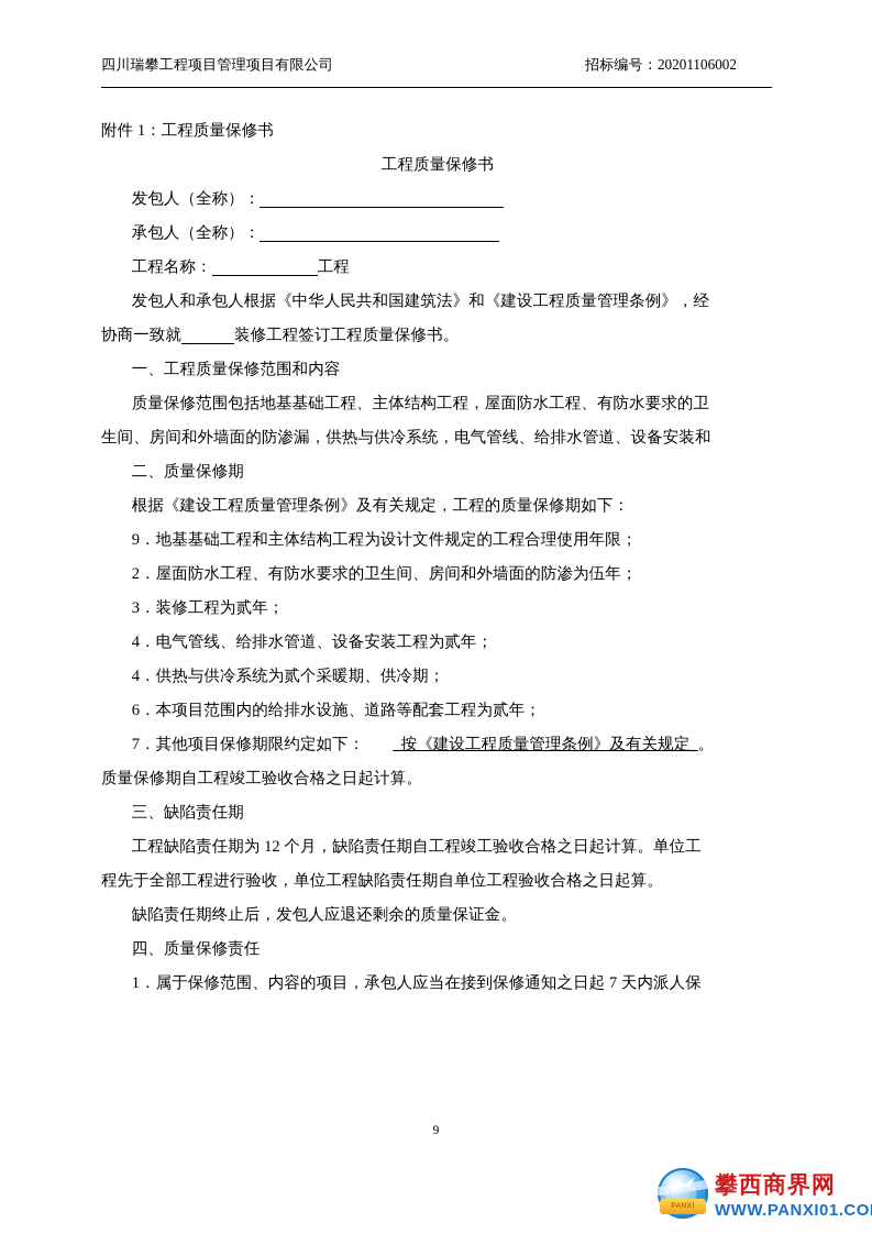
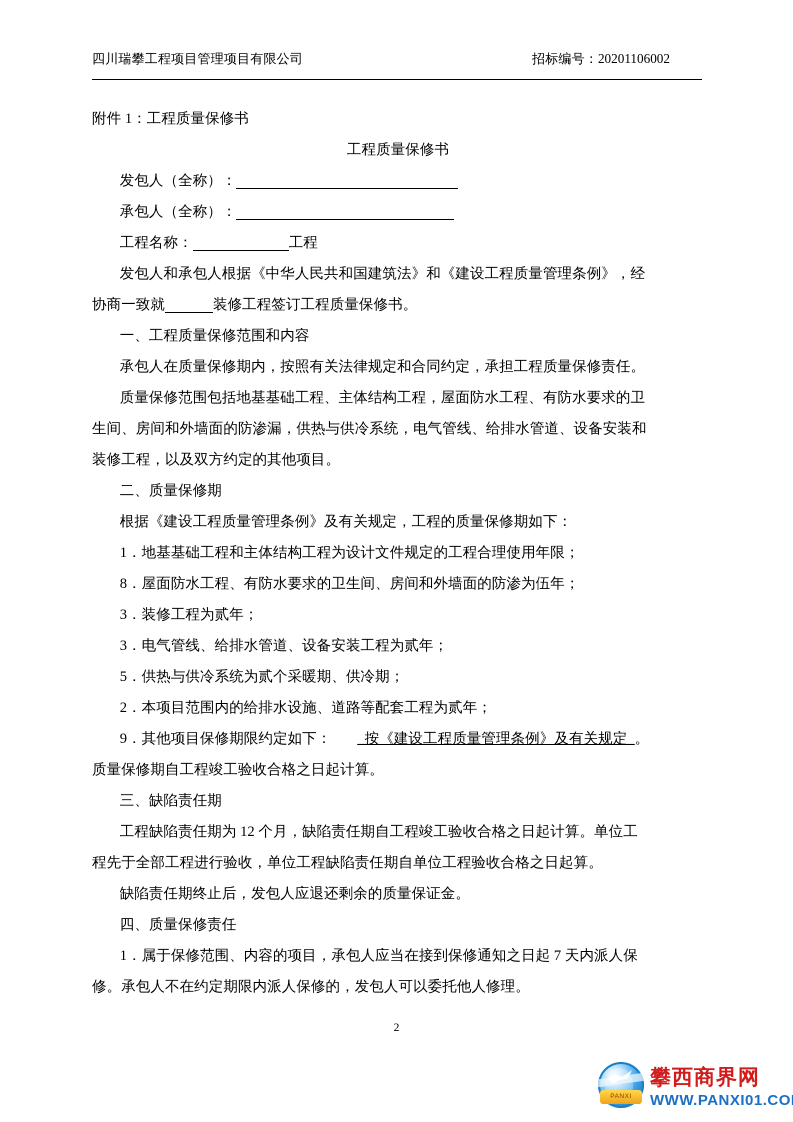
  四川瑞攀工程项目管理项目有限公司
  招标编号：20201106002
  附件 1：工程质量保修书
  工程质量保修书
  发包人（全称）：
  承包人（全称）：
  工程名称： 工程
  发包人和承包人根据《中华人民共和国建筑法》和《建设工程质量管理条例》，经
  协商一致就 装修工程签订工程质量保修书。
  一、工程质量保修范围和内容
+ 承包人在质量保修期内，按照有关法律规定和合同约定，承担工程质量保修责任。
  质量保修范围包括地基基础工程、主体结构工程，屋面防水工程、有防水要求的卫
  生间、房间和外墙面的防渗漏，供热与供冷系统，电气管线、给排水管道、设备安装和
+ 装修工程，以及双方约定的其他项目。
  二、质量保修期
  根据《建设工程质量管理条例》及有关规定，工程的质量保修期如下：
- 9．地基基础工程和主体结构工程为设计文件规定的工程合理使用年限；
+ 1．地基基础工程和主体结构工程为设计文件规定的工程合理使用年限；
- 2．屋面防水工程、有防水要求的卫生间、房间和外墙面的防渗为伍年；
+ 8．屋面防水工程、有防水要求的卫生间、房间和外墙面的防渗为伍年；
  3．装修工程为贰年；
- 4．电气管线、给排水管道、设备安装工程为贰年；
+ 3．电气管线、给排水管道、设备安装工程为贰年；
- 4．供热与供冷系统为贰个采暖期、供冷期；
+ 5．供热与供冷系统为贰个采暖期、供冷期；
- 6．本项目范围内的给排水设施、道路等配套工程为贰年；
+ 2．本项目范围内的给排水设施、道路等配套工程为贰年；
- 7．其他项目保修期限约定如下： _按《建设工程质量管理条例》及有关规定_。
+ 9．其他项目保修期限约定如下： _按《建设工程质量管理条例》及有关规定_。
  质量保修期自工程竣工验收合格之日起计算。
  三、缺陷责任期
  工程缺陷责任期为 12 个月，缺陷责任期自工程竣工验收合格之日起计算。单位工
  程先于全部工程进行验收，单位工程缺陷责任期自单位工程验收合格之日起算。
  缺陷责任期终止后，发包人应退还剩余的质量保证金。
  四、质量保修责任
  1．属于保修范围、内容的项目，承包人应当在接到保修通知之日起 7 天内派人保
+ 修。承包人不在约定期限内派人保修的，发包人可以委托他人修理。
- 9
+ 2
  攀西商界网
  WWW.PANXI01.CO
